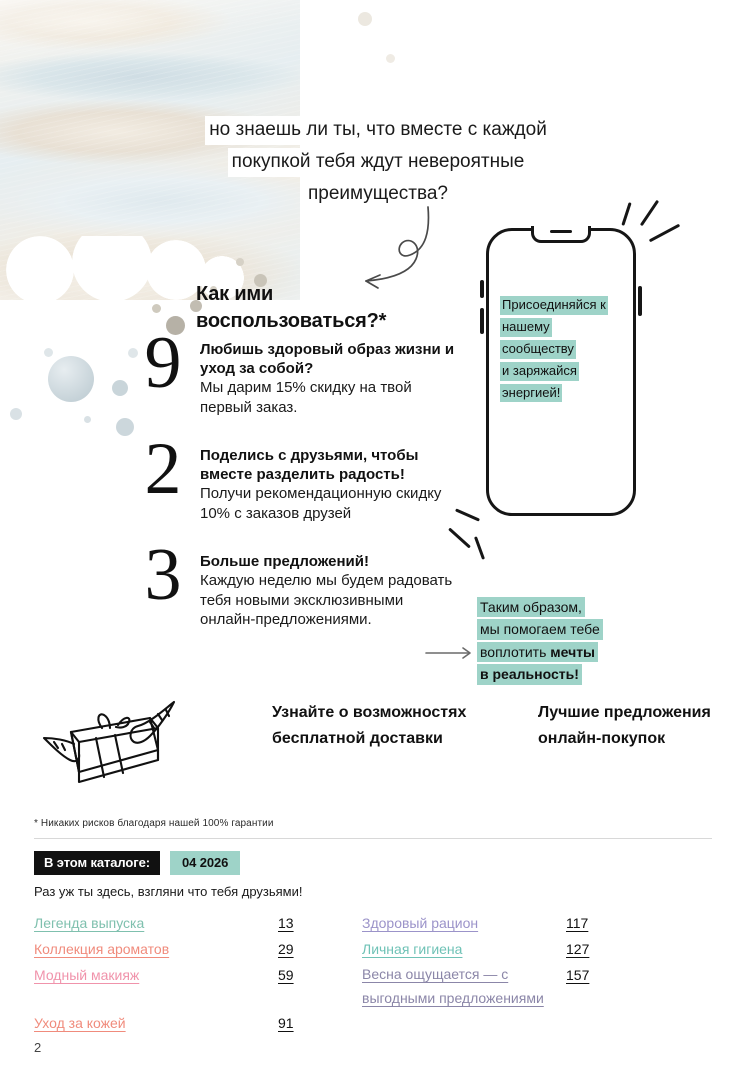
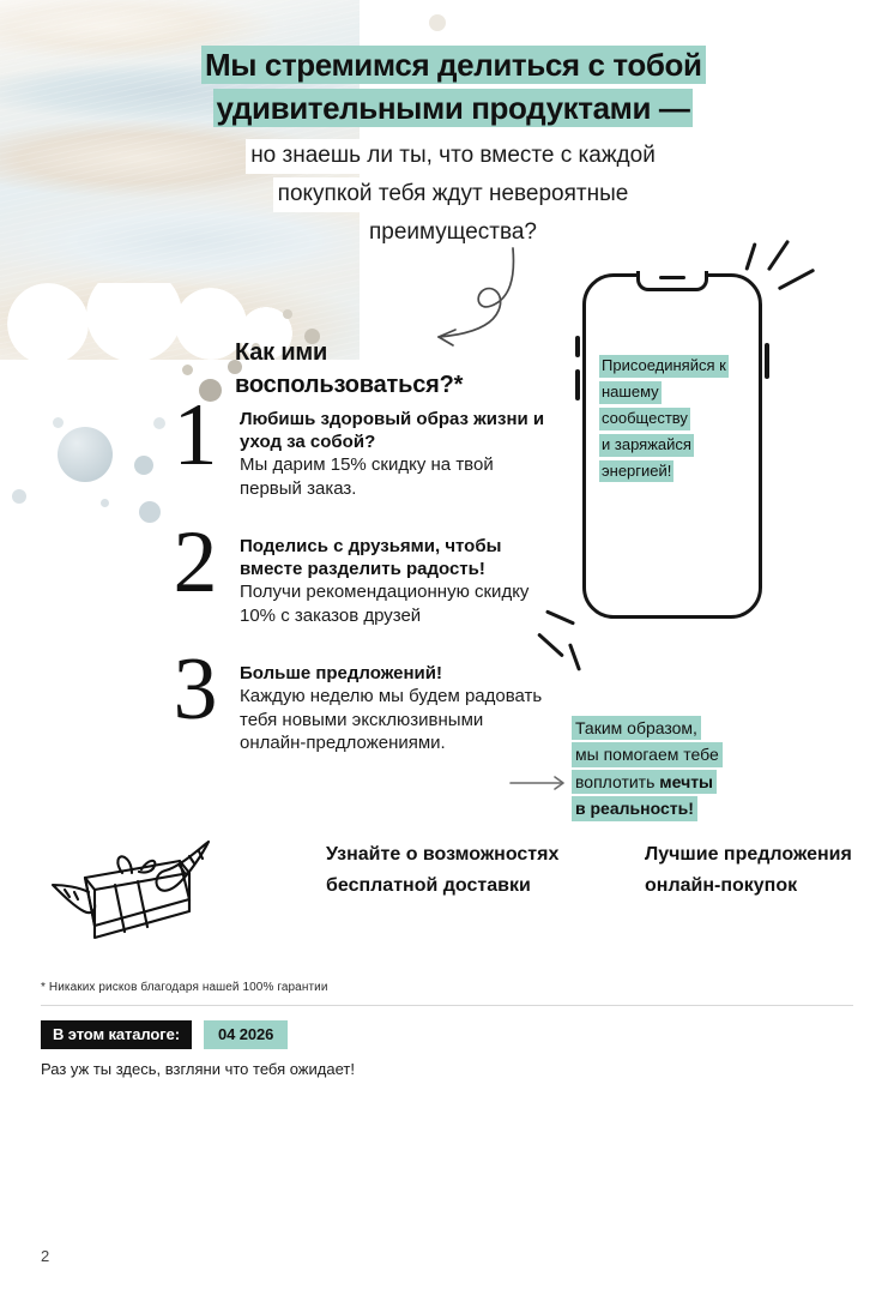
+ Мы стремимся делиться с тобой
+ удивительными продуктами —
  но знаешь ли ты, что вместе с каждой
  покупкой тебя ждут невероятные
  преимущества?
  Как ими воспользоваться?*
- 9
+ 1
  Любишь здоровый образ жизни и уход за собой?
  Мы дарим 15% скидку на твой первый заказ.
  2
  Поделись с друзьями, чтобы вместе разделить радость!
  Получи рекомендационную скидку 10% с заказов друзей
  3
  Больше предложений!
  Каждую неделю мы будем радовать тебя новыми эксклюзивными онлайн-предложениями.
  Присоединяйся к
  нашему
  сообществу
  и заряжайся
  энергией!
  Таким образом,
  мы помогаем тебе
  воплотить мечты
  в реальность!
  Узнайте о возможностях бесплатной доставки
  Лучшие предложения онлайн-покупок
  * Никаких рисков благодаря нашей 100% гарантии
  В этом каталоге:
  04 2026
- Раз уж ты здесь, взгляни что тебя друзьями!
+ Раз уж ты здесь, взгляни что тебя ожидает!
- Легенда выпуска
- 13
- Здоровый рацион
- 117
- Коллекция ароматов
- 29
- Личная гигиена
- 127
- Модный макияж
- 59
- Весна ощущается — с выгодными предложениями
- 157
- Уход за кожей
- 91
  2
